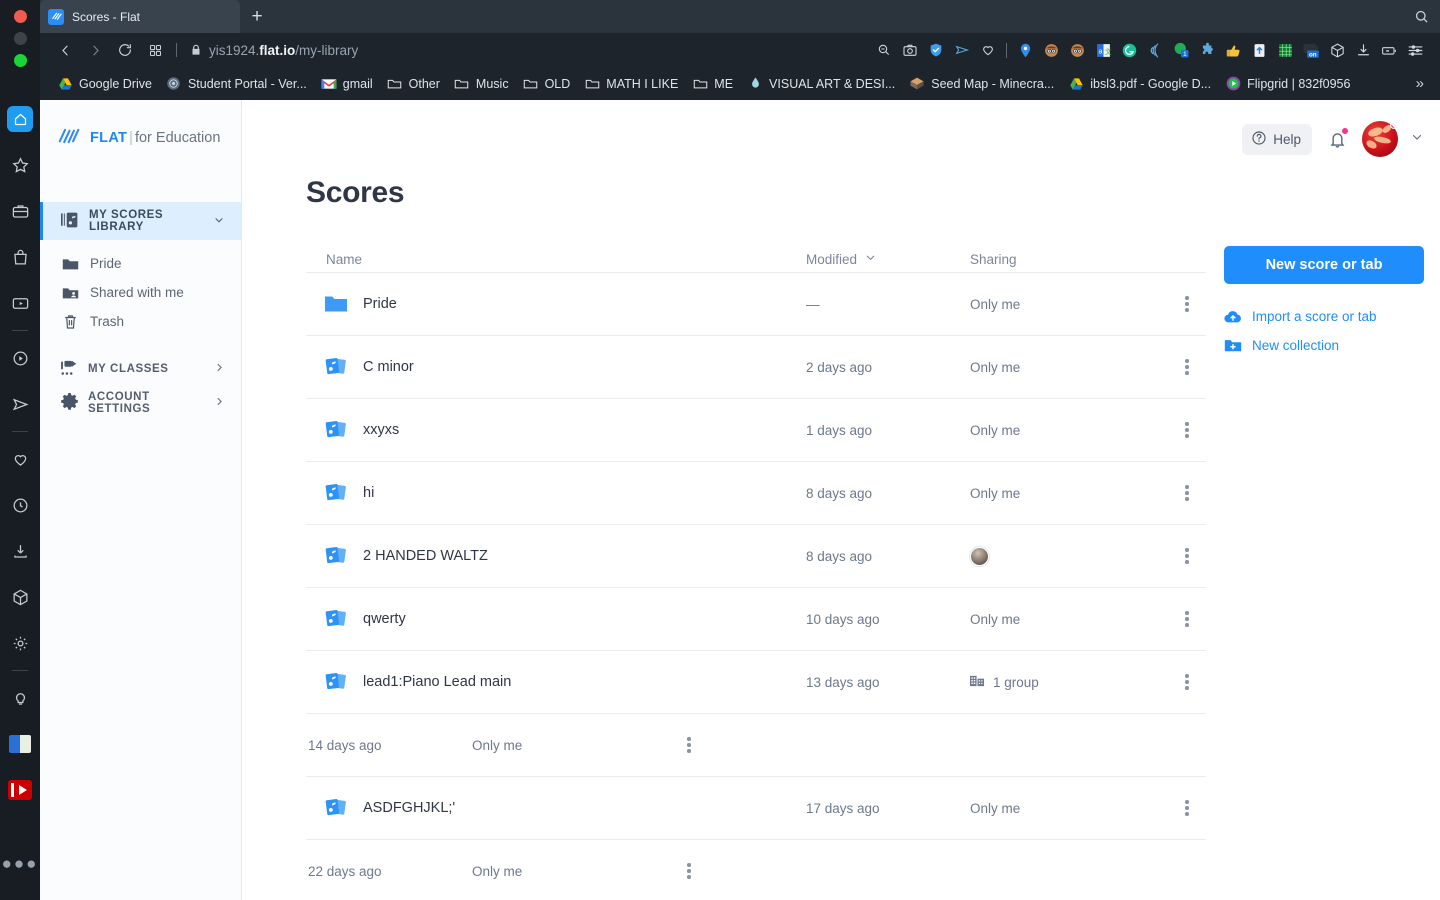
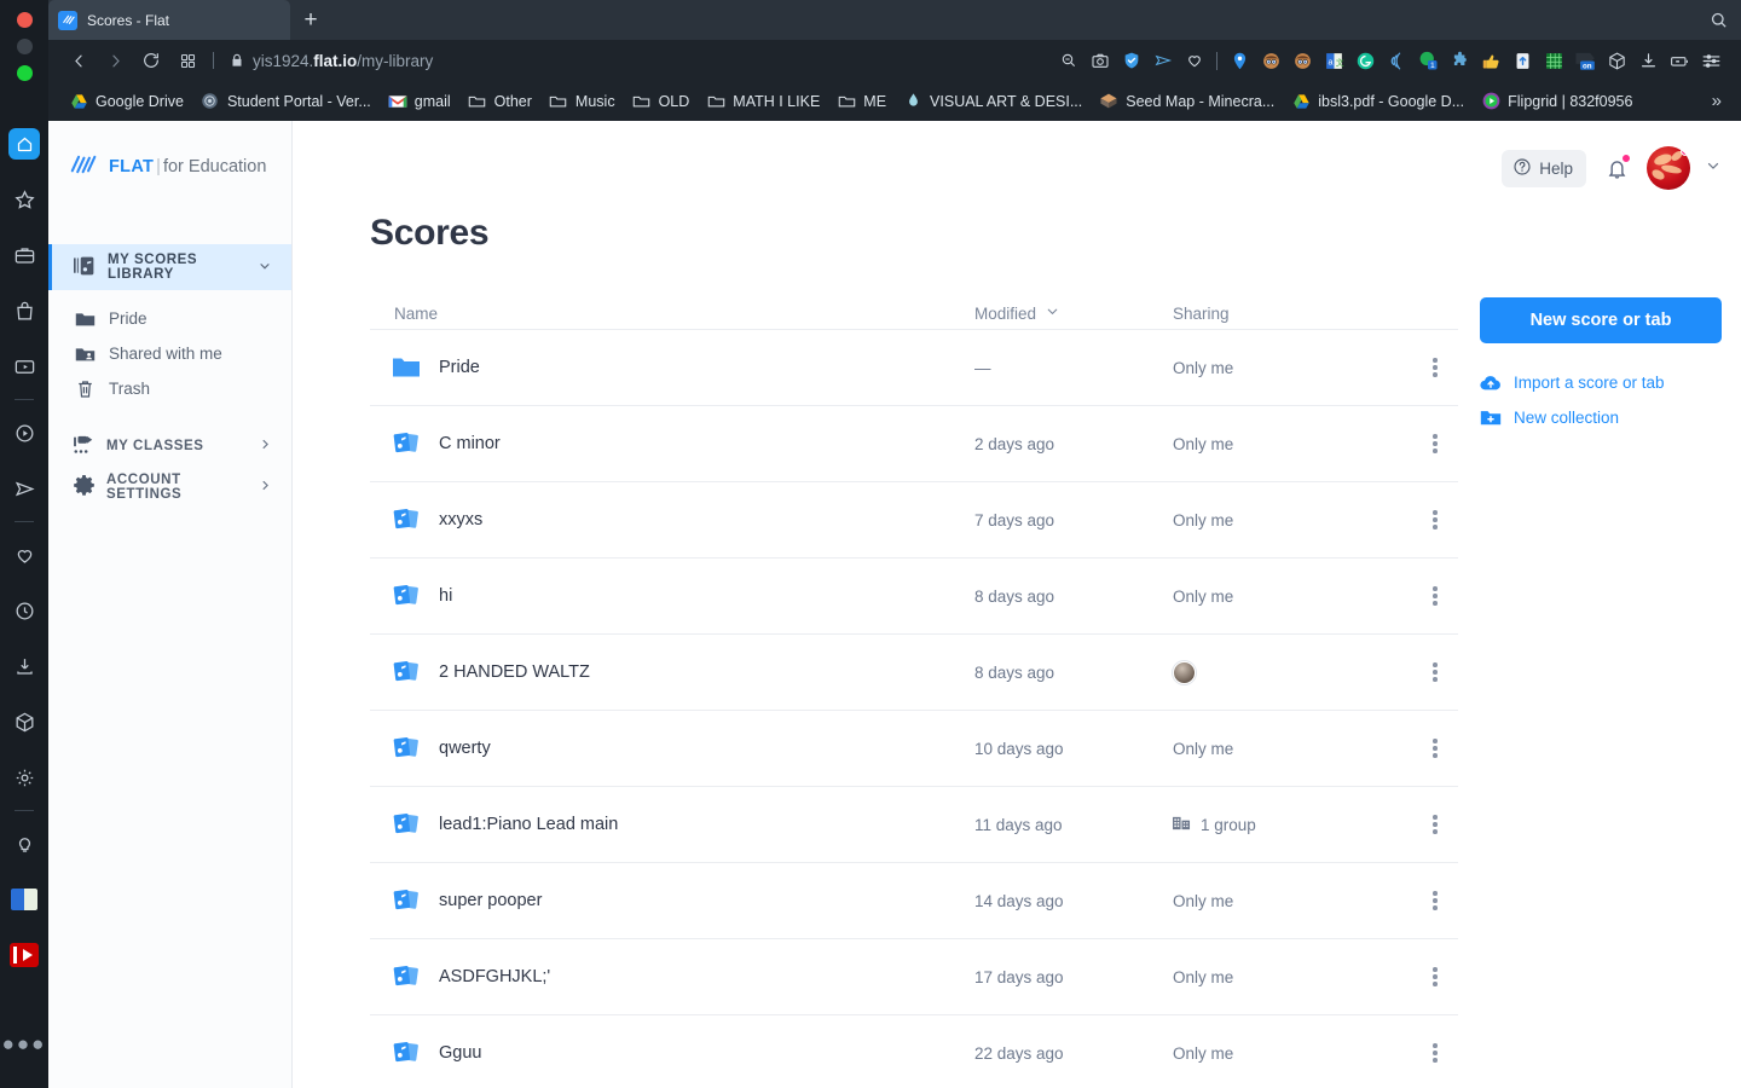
  ●●●
  Scores - Flat
  +
  yis1924.flat.io/my-library
  a
  文
  Google Drive
  Student Portal - Ver...
  gmail
  Other
  Music
  OLD
  MATH I LIKE
  ME
  VISUAL ART & DESI...
  Seed Map - Minecra...
  ibsl3.pdf - Google D...
  Flipgrid | 832f0956
  »
  FLAT | for Education
  MY SCORES LIBRARY
  Pride
  Shared with me
  Trash
  MY CLASSES
  ACCOUNT SETTINGS
  Help
  Scores
  Name
  Modified
  Sharing
  Pride
  —
  Only me
  C minor
  2 days ago
  Only me
  xxyxs
- 1 days ago
+ 7 days ago
  Only me
  hi
  8 days ago
  Only me
  2 HANDED WALTZ
  8 days ago
  qwerty
  10 days ago
  Only me
  lead1:Piano Lead main
- 13 days ago
+ 11 days ago
  1 group
+ super pooper
  14 days ago
  Only me
  ASDFGHJKL;'
  17 days ago
  Only me
+ Gguu
  22 days ago
  Only me
  New score or tab
  Import a score or tab
  New collection
